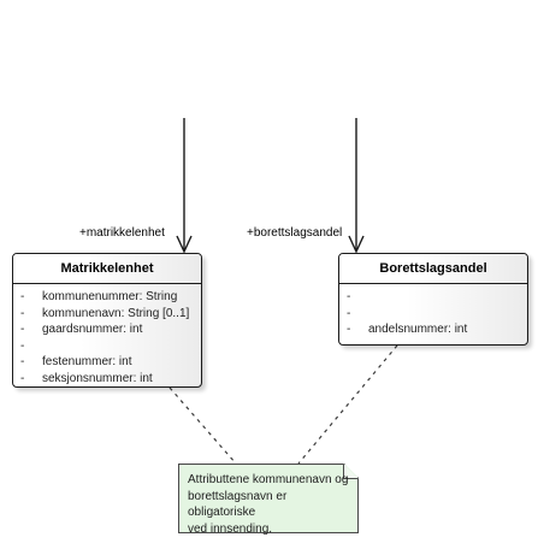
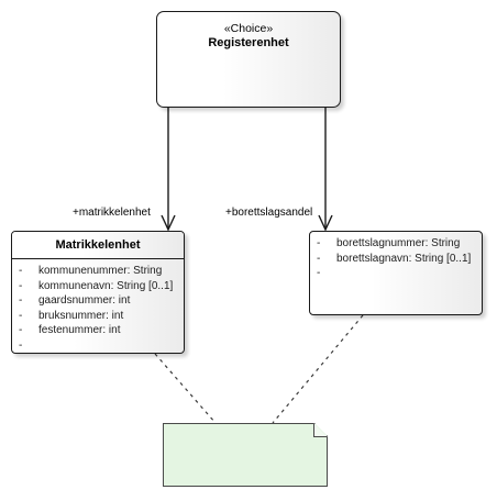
+ «Choice»
+ Registerenhet
  Matrikkelenhet
  -
  kommunenummer: String
  -
  kommunenavn: String [0..1]
  -
  gaardsnummer: int
  -
+ bruksnummer: int
  -
  festenummer: int
  -
- seksjonsnummer: int
- Borettslagsandel
  -
+ borettslagnummer: String
  -
+ borettslagnavn: String [0..1]
  -
- andelsnummer: int
  +matrikkelenhet
  +borettslagsandel
- Attributtene kommunenavn og
- borettslagsnavn er obligatoriske
- ved innsending.
